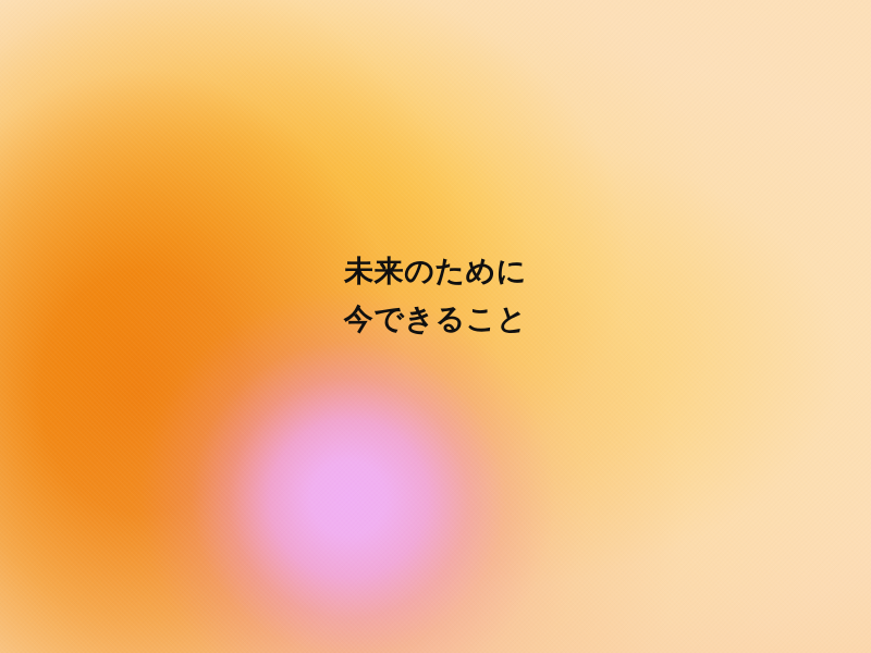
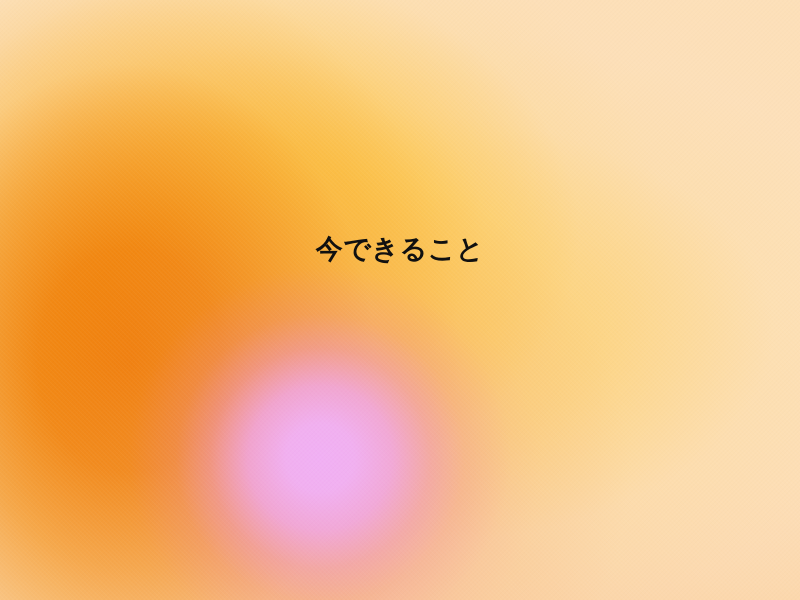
- 未来のために
  今できること
